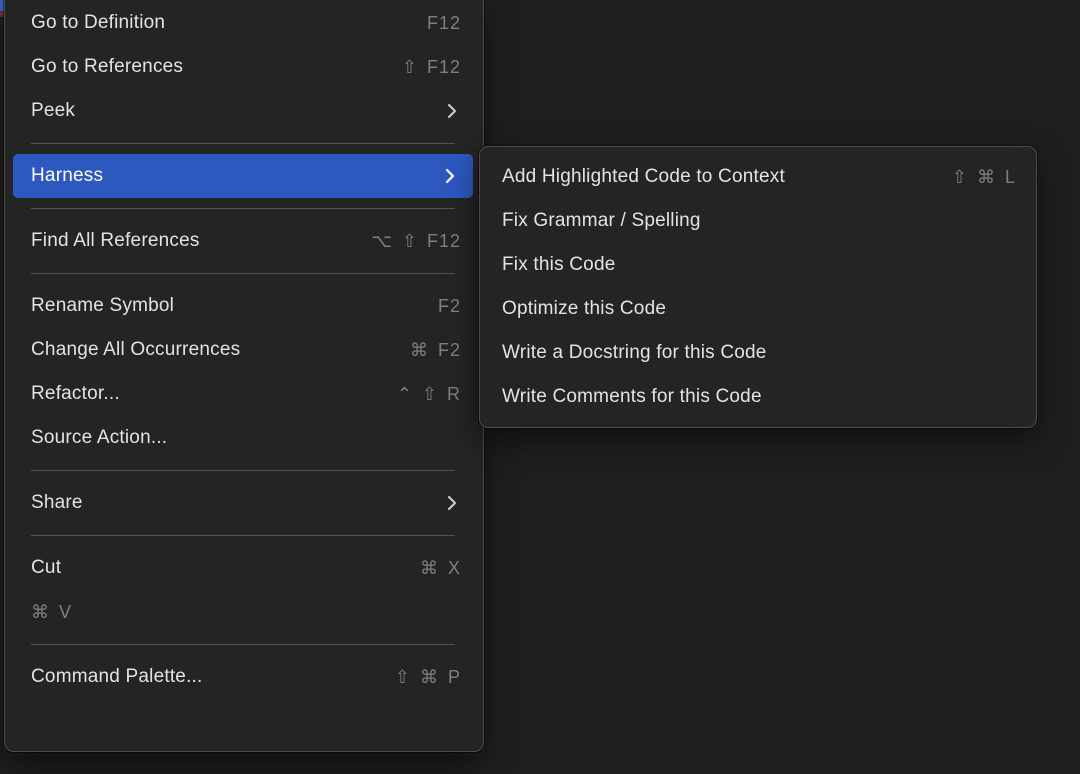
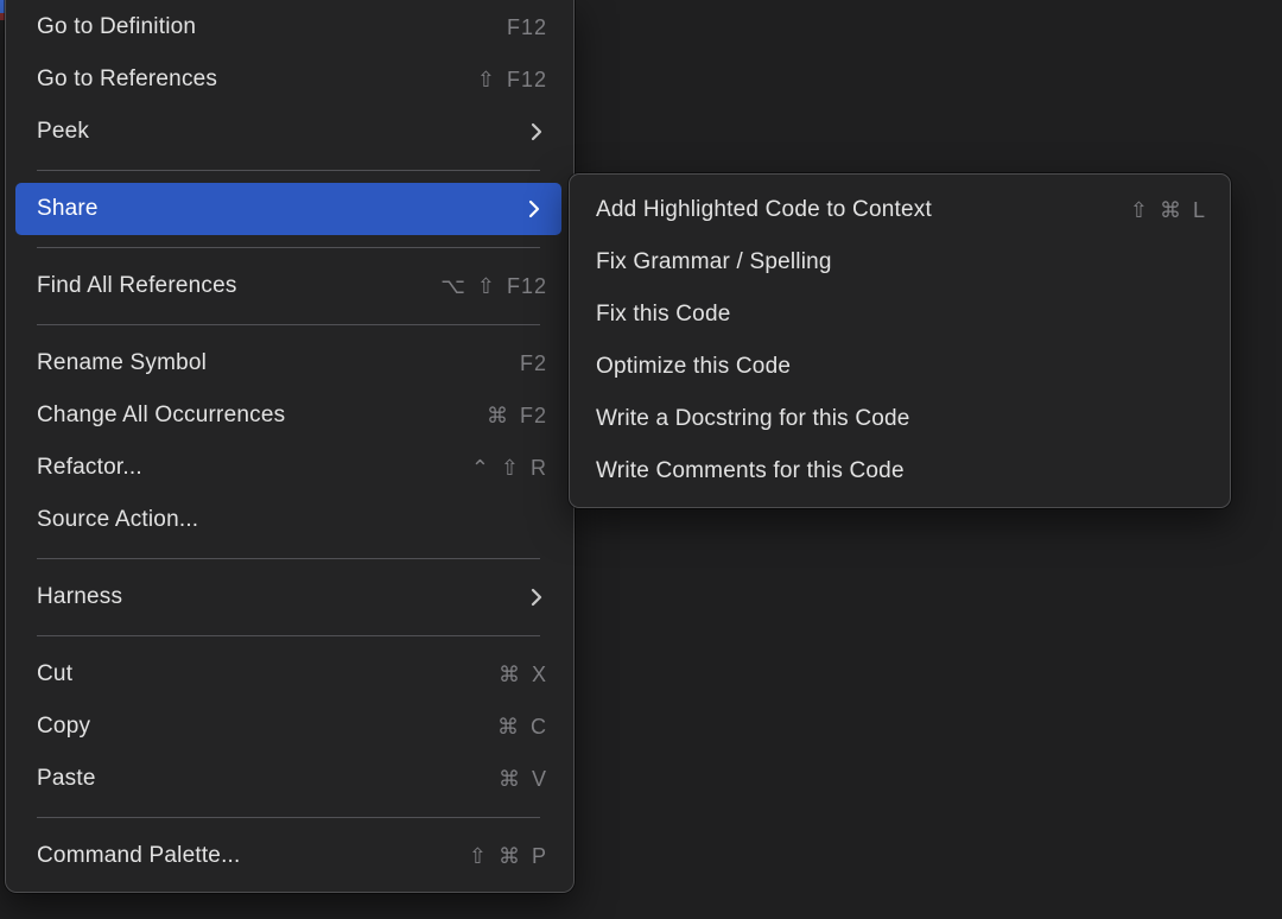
  Go to Definition
  F12
  Go to References
  ⇧ F12
  Peek
- Harness
+ Share
  Find All References
  ⌥ ⇧ F12
  Rename Symbol
  F2
  Change All Occurrences
  ⌘ F2
  Refactor...
  ⌃ ⇧ R
  Source Action...
- Share
+ Harness
  Cut
  ⌘ X
+ Copy
+ ⌘ C
+ Paste
  ⌘ V
  Command Palette...
  ⇧ ⌘ P
  Add Highlighted Code to Context
  ⇧ ⌘ L
  Fix Grammar / Spelling
  Fix this Code
  Optimize this Code
  Write a Docstring for this Code
  Write Comments for this Code
